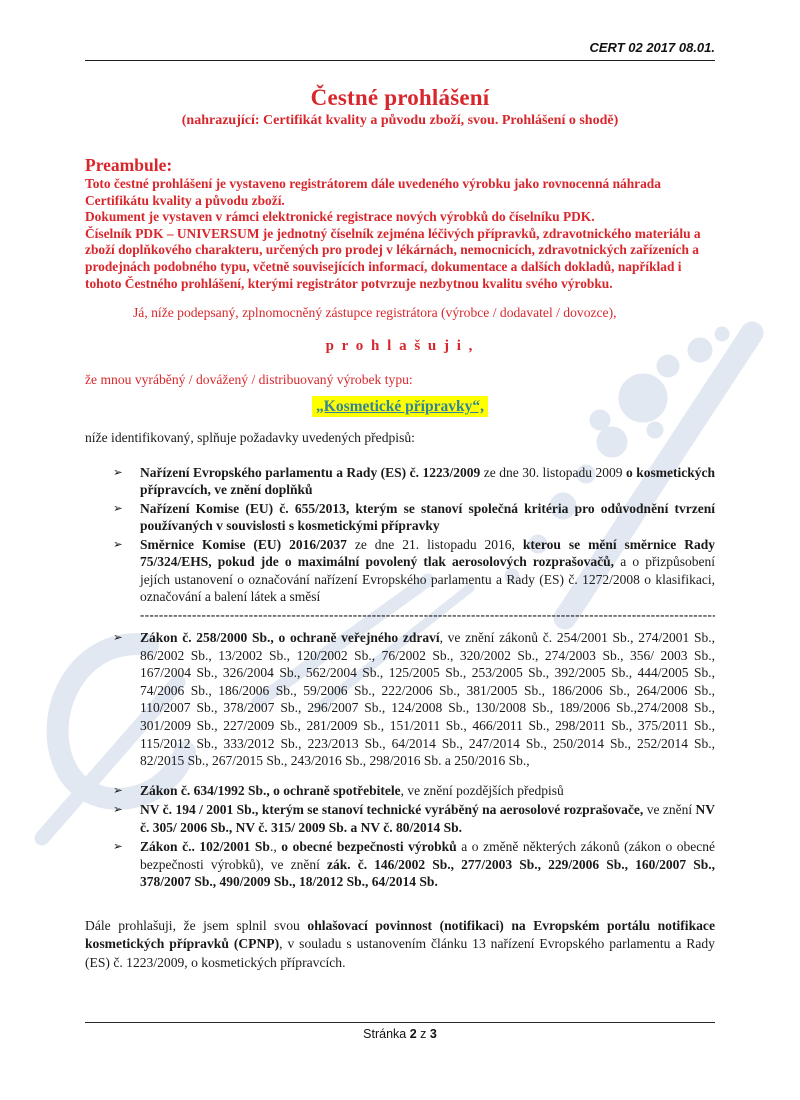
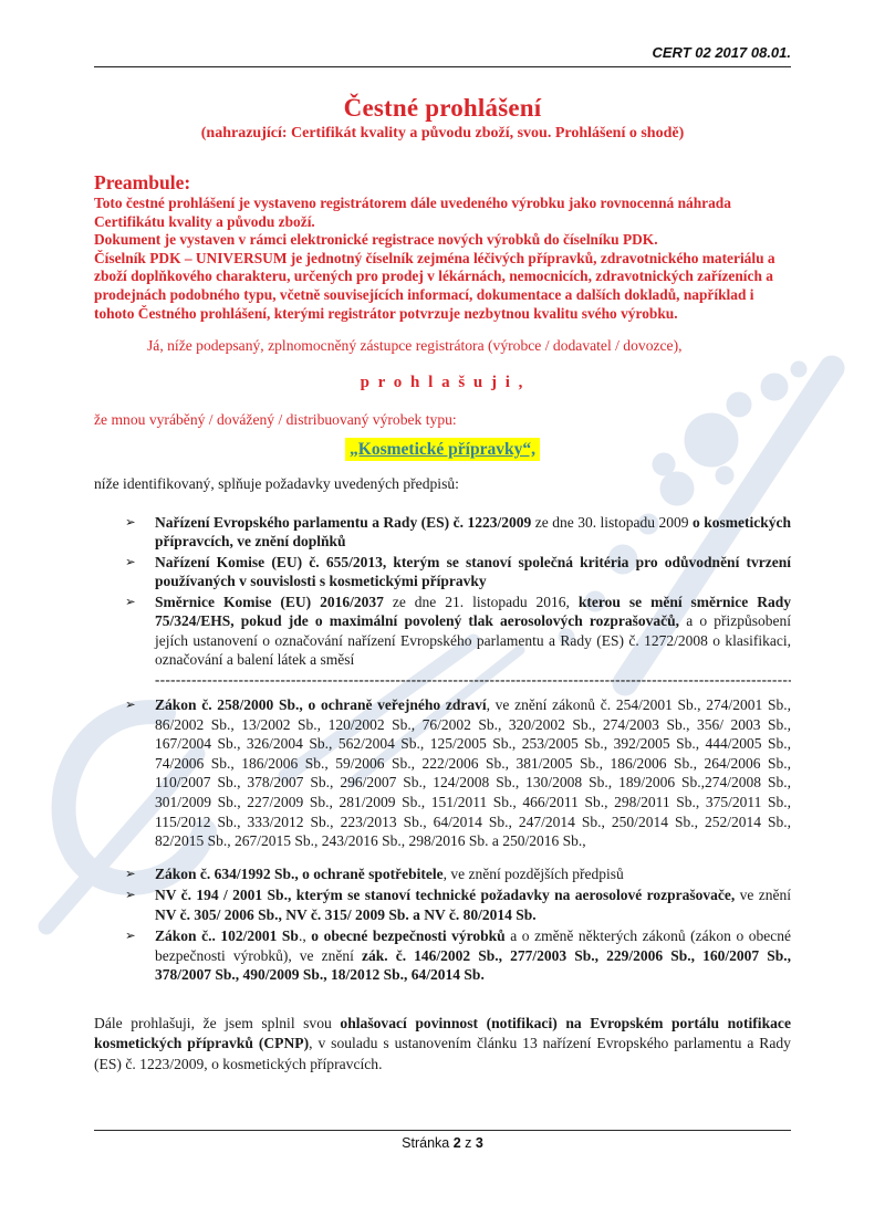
  CERT 02 2017 08.01.
  Čestné prohlášení
  (nahrazující: Certifikát kvality a původu zboží, svou. Prohlášení o shodě)
  Preambule:
  Toto čestné prohlášení je vystaveno registrátorem dále uvedeného výrobku jako rovnocenná náhrada Certifikátu kvality a původu zboží.
  Dokument je vystaven v rámci elektronické registrace nových výrobků do číselníku PDK.
  Číselník PDK – UNIVERSUM je jednotný číselník zejména léčivých přípravků, zdravotnického materiálu a zboží doplňkového charakteru, určených pro prodej v lékárnách, nemocnicích, zdravotnických zařízeních a prodejnách podobného typu, včetně souvisejících informací, dokumentace a dalších dokladů, například i tohoto Čestného prohlášení, kterými registrátor potvrzuje nezbytnou kvalitu svého výrobku.
  Já, níže podepsaný, zplnomocněný zástupce registrátora (výrobce / dodavatel / dovozce),
  p r o h l a š u j i ,
  že mnou vyráběný / dovážený / distribuovaný výrobek typu:
  „Kosmetické přípravky“,
  níže identifikovaný, splňuje požadavky uvedených předpisů:
  ➢
  Nařízení Evropského parlamentu a Rady (ES) č. 1223/2009 ze dne 30. listopadu 2009 o kosmetických přípravcích, ve znění doplňků
  ➢
  Nařízení Komise (EU) č. 655/2013, kterým se stanoví společná kritéria pro odůvodnění tvrzení používaných v souvislosti s kosmetickými přípravky
  ➢
  Směrnice Komise (EU) 2016/2037 ze dne 21. listopadu 2016, kterou se mění směrnice Rady 75/324/EHS, pokud jde o maximální povolený tlak aerosolových rozprašovačů, a o přizpůsobení jejích ustanovení o označování nařízení Evropského parlamentu a Rady (ES) č. 1272/2008 o klasifikaci, označování a balení látek a směsí
  --------------------------------------------------------------------------------------------------------------------------
  ➢
  Zákon č. 258/2000 Sb., o ochraně veřejného zdraví, ve znění zákonů č. 254/2001 Sb., 274/2001 Sb., 86/2002 Sb., 13/2002 Sb., 120/2002 Sb., 76/2002 Sb., 320/2002 Sb., 274/2003 Sb., 356/ 2003 Sb., 167/2004 Sb., 326/2004 Sb., 562/2004 Sb., 125/2005 Sb., 253/2005 Sb., 392/2005 Sb., 444/2005 Sb., 74/2006 Sb., 186/2006 Sb., 59/2006 Sb., 222/2006 Sb., 381/2005 Sb., 186/2006 Sb., 264/2006 Sb., 110/2007 Sb., 378/2007 Sb., 296/2007 Sb., 124/2008 Sb., 130/2008 Sb., 189/2006 Sb.,274/2008 Sb., 301/2009 Sb., 227/2009 Sb., 281/2009 Sb., 151/2011 Sb., 466/2011 Sb., 298/2011 Sb., 375/2011 Sb., 115/2012 Sb., 333/2012 Sb., 223/2013 Sb., 64/2014 Sb., 247/2014 Sb., 250/2014 Sb., 252/2014 Sb., 82/2015 Sb., 267/2015 Sb., 243/2016 Sb., 298/2016 Sb. a 250/2016 Sb.,
  ➢
  Zákon č. 634/1992 Sb., o ochraně spotřebitele, ve znění pozdějších předpisů
  ➢
- NV č. 194 / 2001 Sb., kterým se stanoví technické vyráběný na aerosolové rozprašovače, ve znění NV č. 305/ 2006 Sb., NV č. 315/ 2009 Sb. a NV č. 80/2014 Sb.
+ NV č. 194 / 2001 Sb., kterým se stanoví technické požadavky na aerosolové rozprašovače, ve znění NV č. 305/ 2006 Sb., NV č. 315/ 2009 Sb. a NV č. 80/2014 Sb.
  ➢
  Zákon č.. 102/2001 Sb., o obecné bezpečnosti výrobků a o změně některých zákonů (zákon o obecné bezpečnosti výrobků), ve znění zák. č. 146/2002 Sb., 277/2003 Sb., 229/2006 Sb., 160/2007 Sb., 378/2007 Sb., 490/2009 Sb., 18/2012 Sb., 64/2014 Sb.
  Dále prohlašuji, že jsem splnil svou ohlašovací povinnost (notifikaci) na Evropském portálu notifikace kosmetických přípravků (CPNP), v souladu s ustanovením článku 13 nařízení Evropského parlamentu a Rady (ES) č. 1223/2009, o kosmetických přípravcích.
  Stránka 2 z 3
